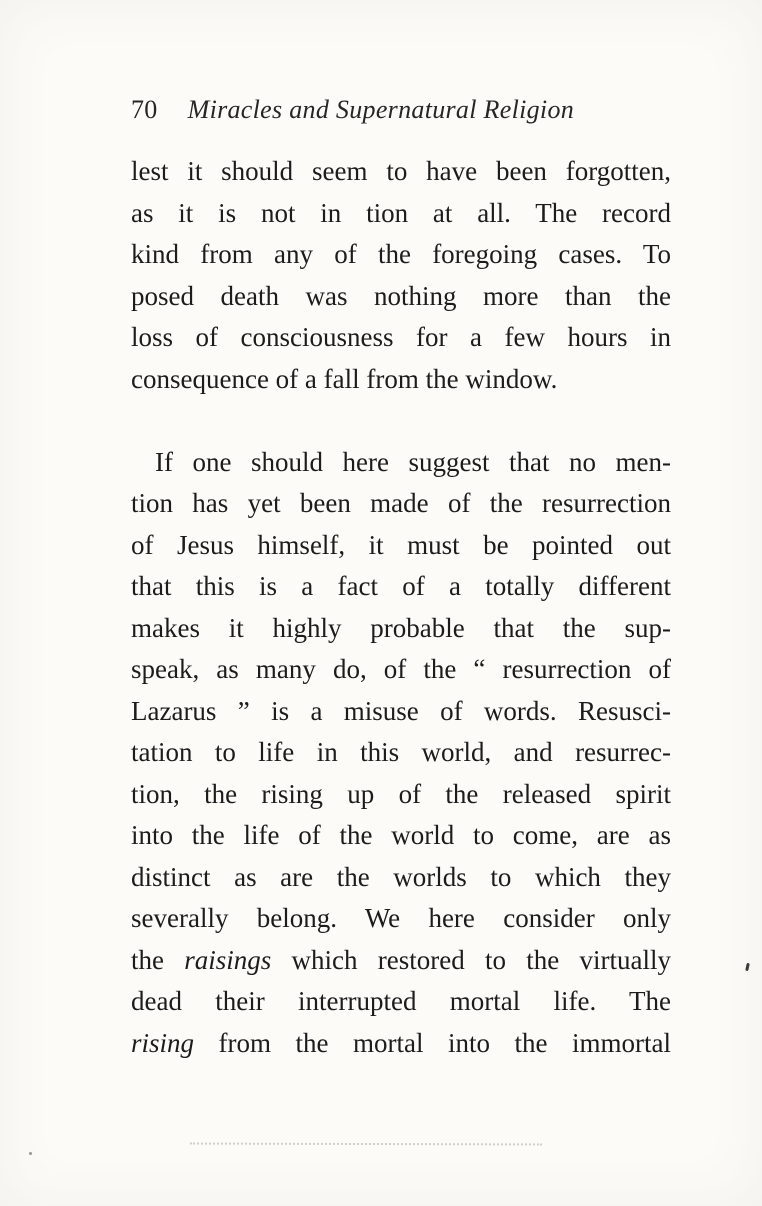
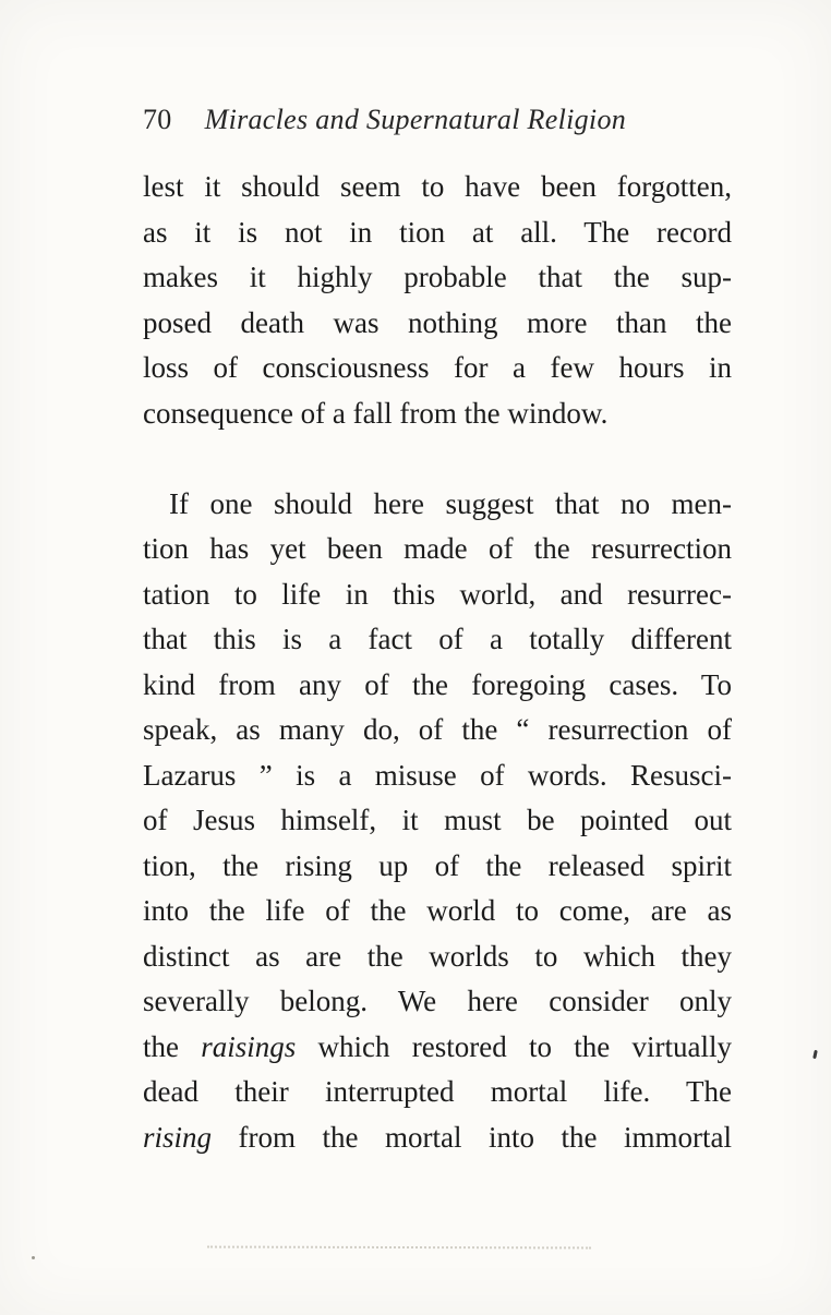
  70
  Miracles and Supernatural Religion
  lest it should seem to have been forgotten,
  as it is not in tion at all. The record
- kind from any of the foregoing cases. To
+ makes it highly probable that the sup-
  posed death was nothing more than the
  loss of consciousness for a few hours in
  consequence of a fall from the window.
  If one should here suggest that no men-
  tion has yet been made of the resurrection
- of Jesus himself, it must be pointed out
+ tation to life in this world, and resurrec-
  that this is a fact of a totally different
- makes it highly probable that the sup-
+ kind from any of the foregoing cases. To
  speak, as many do, of the “ resurrection of
  Lazarus ” is a misuse of words. Resusci-
- tation to life in this world, and resurrec-
+ of Jesus himself, it must be pointed out
  tion, the rising up of the released spirit
  into the life of the world to come, are as
  distinct as are the worlds to which they
  severally belong. We here consider only
  the raisings which restored to the virtually
  dead their interrupted mortal life. The
  rising from the mortal into the immortal
